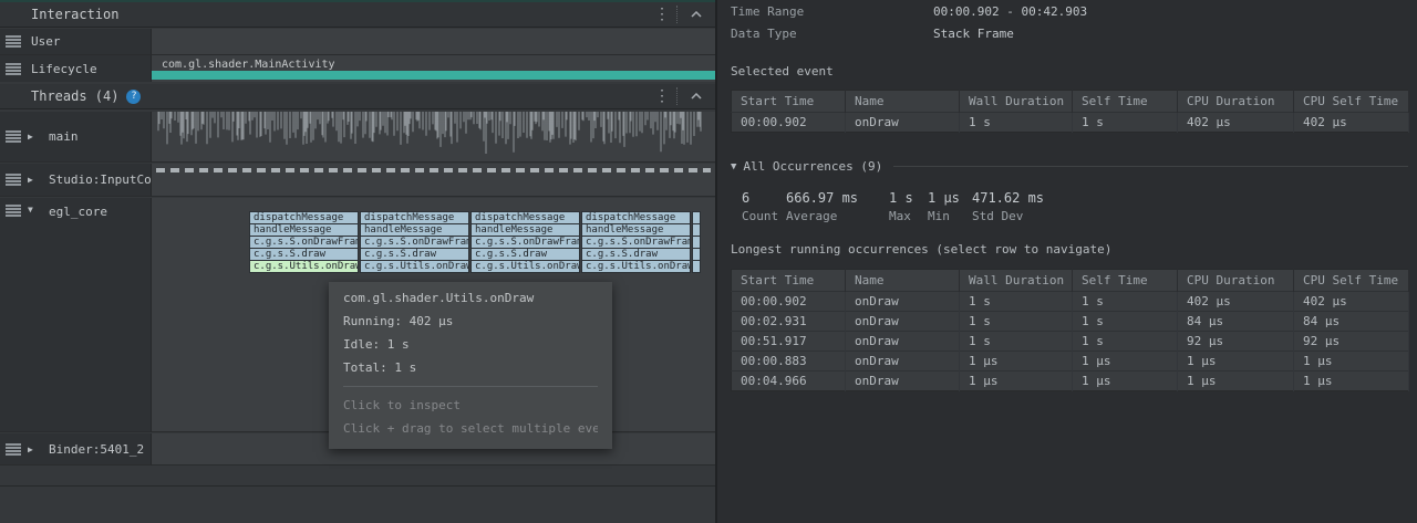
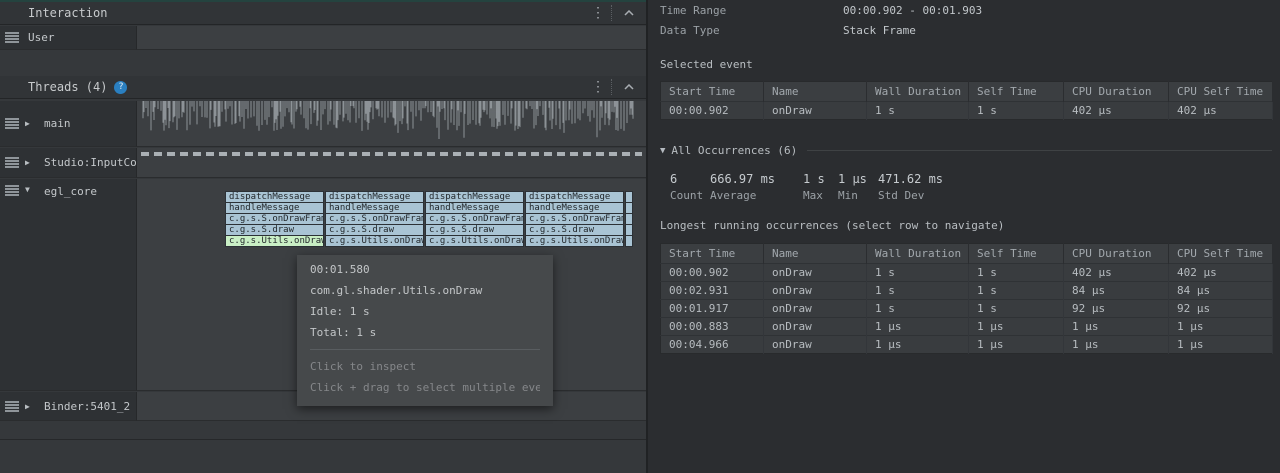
  Interaction
  ⋮
  User
- Lifecycle
- com.gl.shader.MainActivity
  Threads (4)
  ?
  ⋮
  ▶
  main
  ▶
  Studio:InputCo
  ▼
  egl_core
  dispatchMessage
  handleMessage
  c.g.s.S.onDrawFram
  c.g.s.S.draw
  c.g.s.Utils.onDraw
  dispatchMessage
  handleMessage
  c.g.s.S.onDrawFram
  c.g.s.S.draw
  c.g.s.Utils.onDraw
  dispatchMessage
  handleMessage
  c.g.s.S.onDrawFram
  c.g.s.S.draw
  c.g.s.Utils.onDraw
  dispatchMessage
  handleMessage
  c.g.s.S.onDrawFram
  c.g.s.S.draw
  c.g.s.Utils.onDraw
  ▶
  Binder:5401_2
+ 00:01.580
  com.gl.shader.Utils.onDraw
- Running: 402 µs
  Idle: 1 s
  Total: 1 s
  Click to inspect
  Click + drag to select multiple eve
  Time Range
- 00:00.902 - 00:42.903
+ 00:00.902 - 00:01.903
  Data Type
  Stack Frame
  Selected event
  Start Time	Name	Wall Duration	Self Time	CPU Duration	CPU Self Time
  00:00.902	onDraw	1 s	1 s	402 µs	402 µs
  ▼
- All Occurrences (9)
+ All Occurrences (6)
  6
  Count
  666.97 ms
  Average
  1 s
  Max
  1 µs
  Min
  471.62 ms
  Std Dev
  Longest running occurrences (select row to navigate)
  Start Time	Name	Wall Duration	Self Time	CPU Duration	CPU Self Time
  00:00.902	onDraw	1 s	1 s	402 µs	402 µs
  00:02.931	onDraw	1 s	1 s	84 µs	84 µs
- 00:51.917	onDraw	1 s	1 s	92 µs	92 µs
+ 00:01.917	onDraw	1 s	1 s	92 µs	92 µs
  00:00.883	onDraw	1 µs	1 µs	1 µs	1 µs
  00:04.966	onDraw	1 µs	1 µs	1 µs	1 µs
